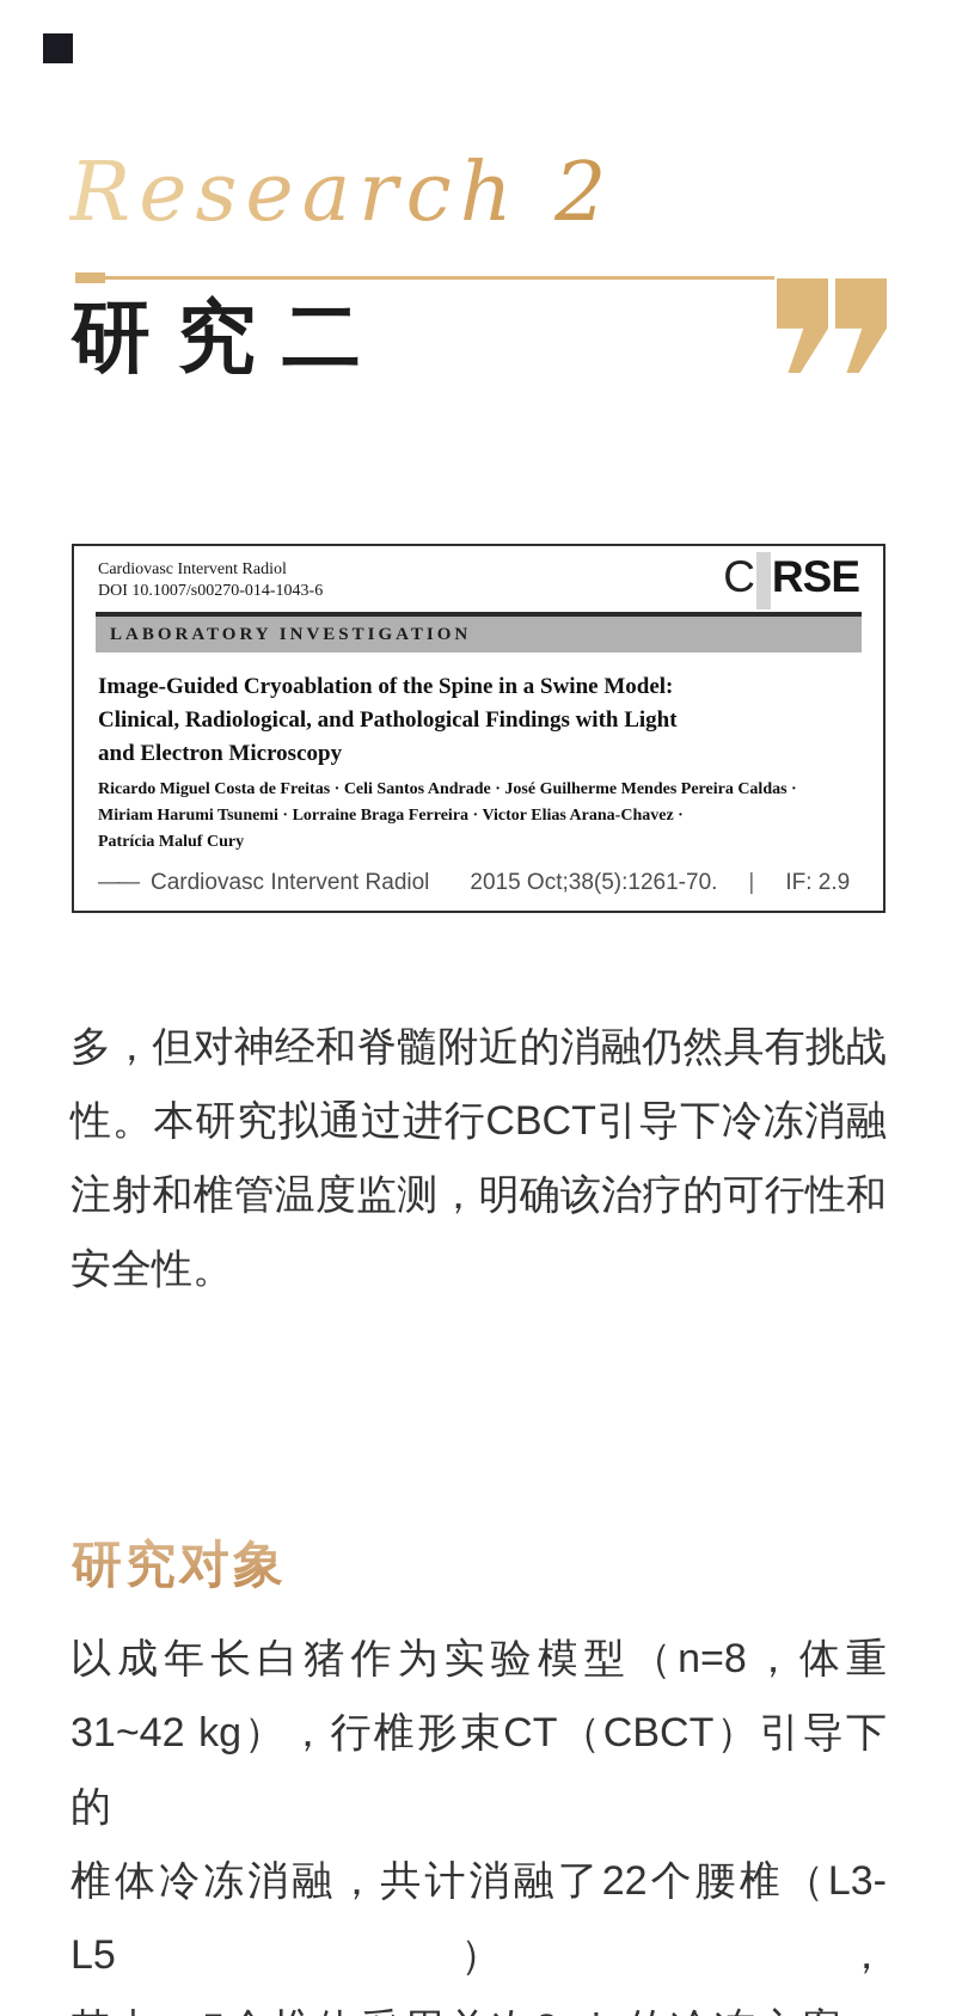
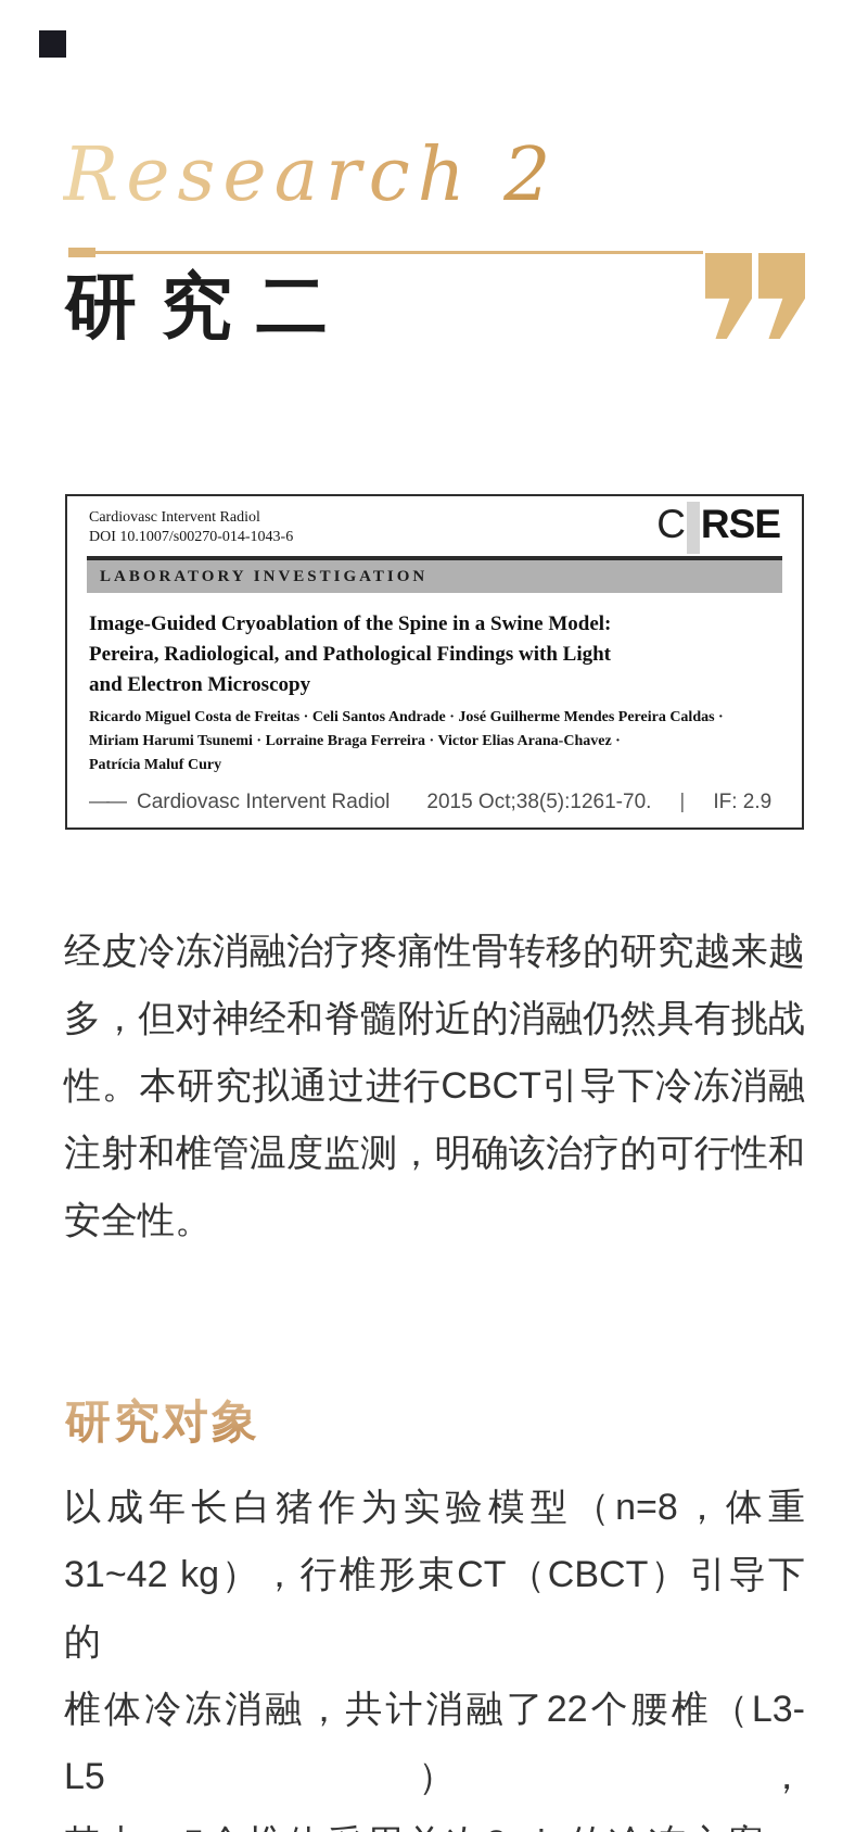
  Research 2
  研究二
  Cardiovasc Intervent Radiol
  DOI 10.1007/s00270-014-1043-6
  C
  RSE
  LABORATORY INVESTIGATION
  Image-Guided Cryoablation of the Spine in a Swine Model:
- Clinical, Radiological, and Pathological Findings with Light
+ Pereira, Radiological, and Pathological Findings with Light
  and Electron Microscopy
  Ricardo Miguel Costa de Freitas · Celi Santos Andrade · José Guilherme Mendes Pereira Caldas ·
  Miriam Harumi Tsunemi · Lorraine Braga Ferreira · Victor Elias Arana-Chavez ·
  Patrícia Maluf Cury
  ——
  Cardiovasc Intervent Radiol
  2015 Oct;38(5):1261-70.
  |
  IF: 2.9
+ 经皮冷冻消融治疗疼痛性骨转移的研究越来越
  多，但对神经和脊髓附近的消融仍然具有挑战
  性。本研究拟通过进行CBCT引导下冷冻消融
  注射和椎管温度监测，明确该治疗的可行性和
  安全性。
  研究对象
  以成年长白猪作为实验模型（n=8，体重
  31~42 kg），行椎形束CT（CBCT）引导下的
  椎体冷冻消融，共计消融了22个腰椎（L3-L5），
